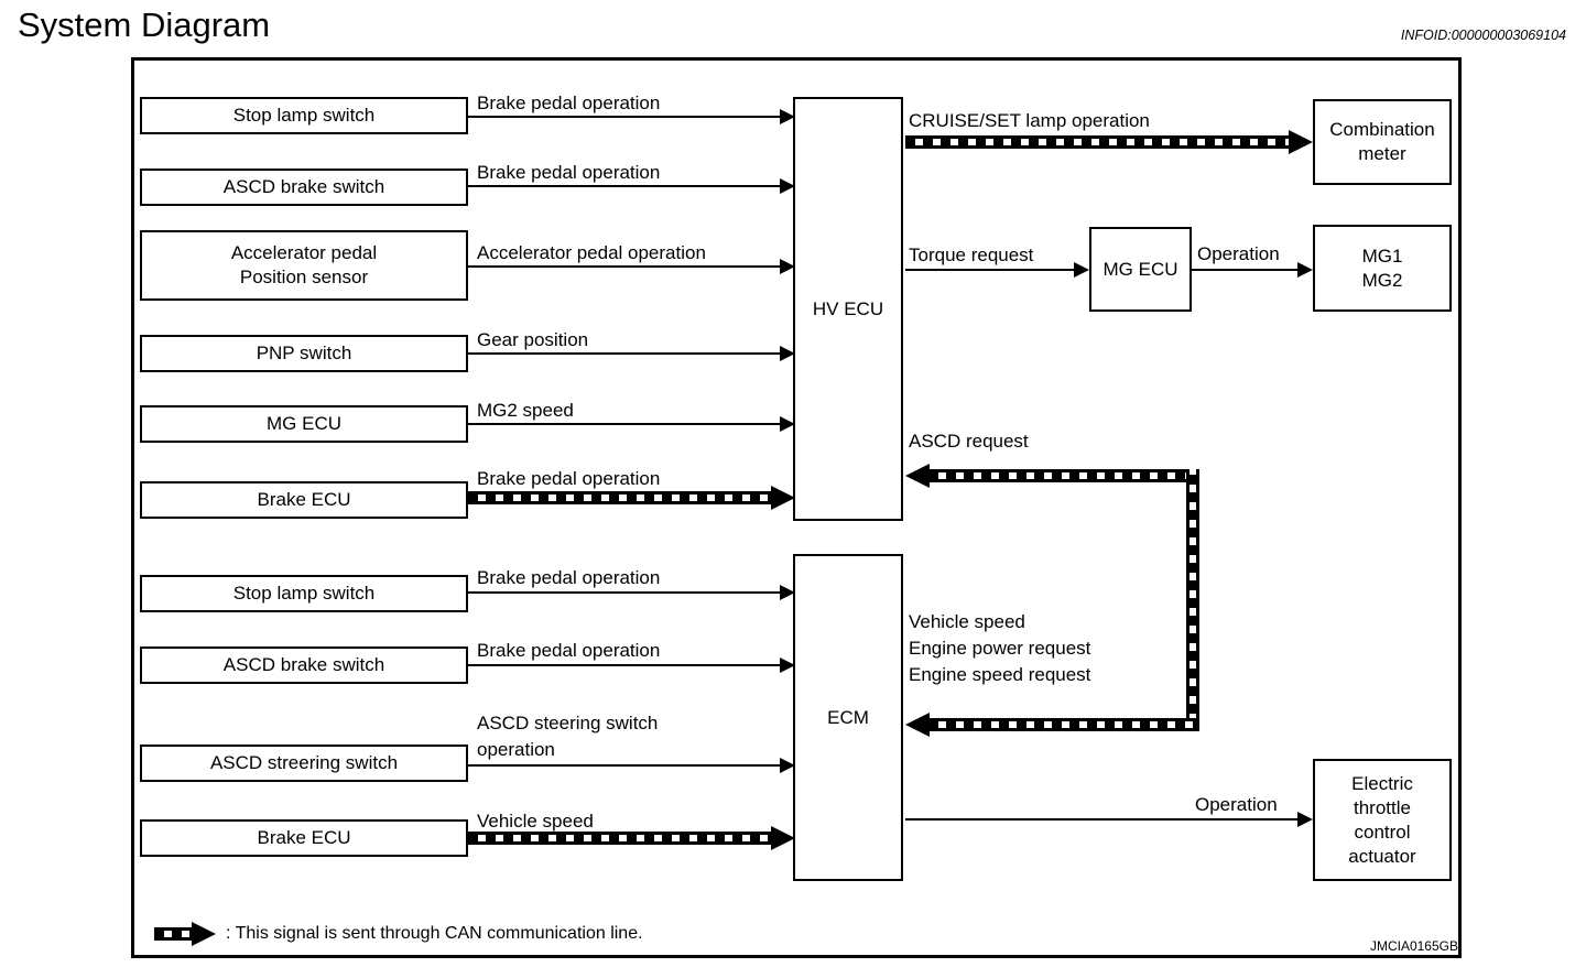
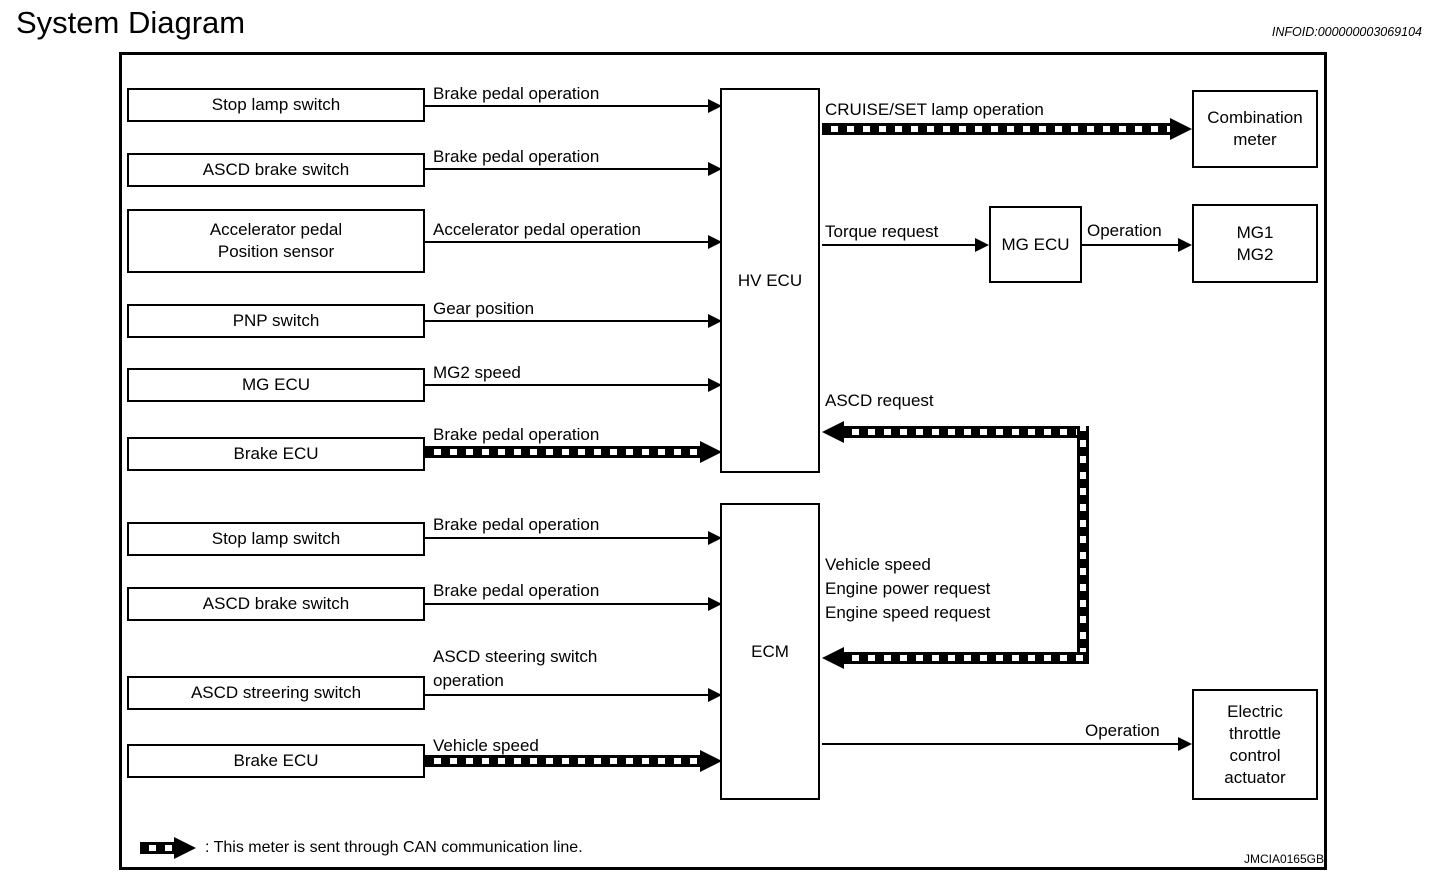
  System Diagram
  INFOID:000000003069104
  Stop lamp switch
  ASCD brake switch
  Accelerator pedal
  Position sensor
  PNP switch
  MG ECU
  Brake ECU
  Stop lamp switch
  ASCD brake switch
  ASCD streering switch
  Brake ECU
  HV ECU
  ECM
  Combination
  meter
  MG ECU
  MG1
  MG2
  Electric
  throttle
  control
  actuator
  Brake pedal operation
  Brake pedal operation
  Accelerator pedal operation
  Gear position
  MG2 speed
  Brake pedal operation
  Brake pedal operation
  Brake pedal operation
  ASCD steering switch
  operation
  Vehicle speed
  CRUISE/SET lamp operation
  Torque request
  Operation
  ASCD request
  Vehicle speed
  Engine power request
  Engine speed request
  Operation
- : This signal is sent through CAN communication line.
+ : This meter is sent through CAN communication line.
  JMCIA0165GB
